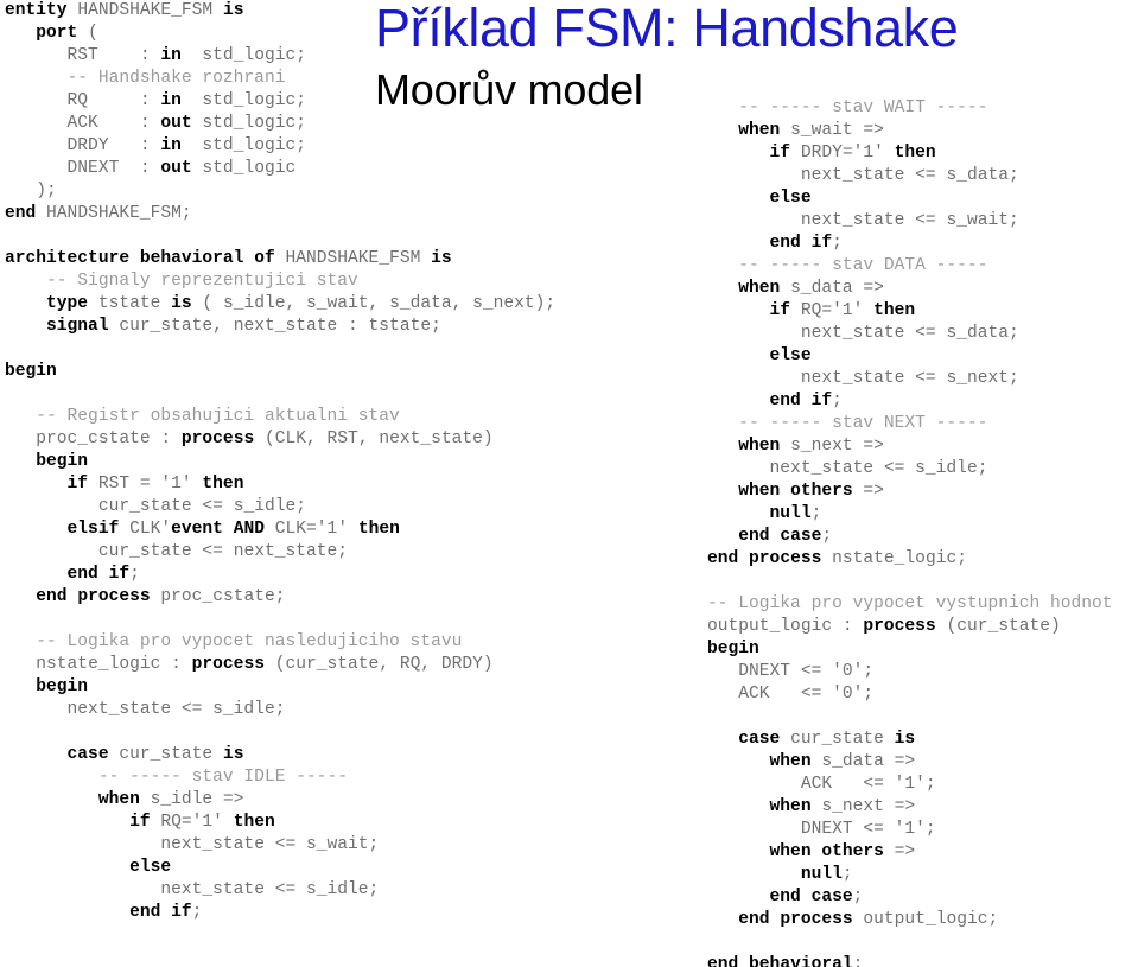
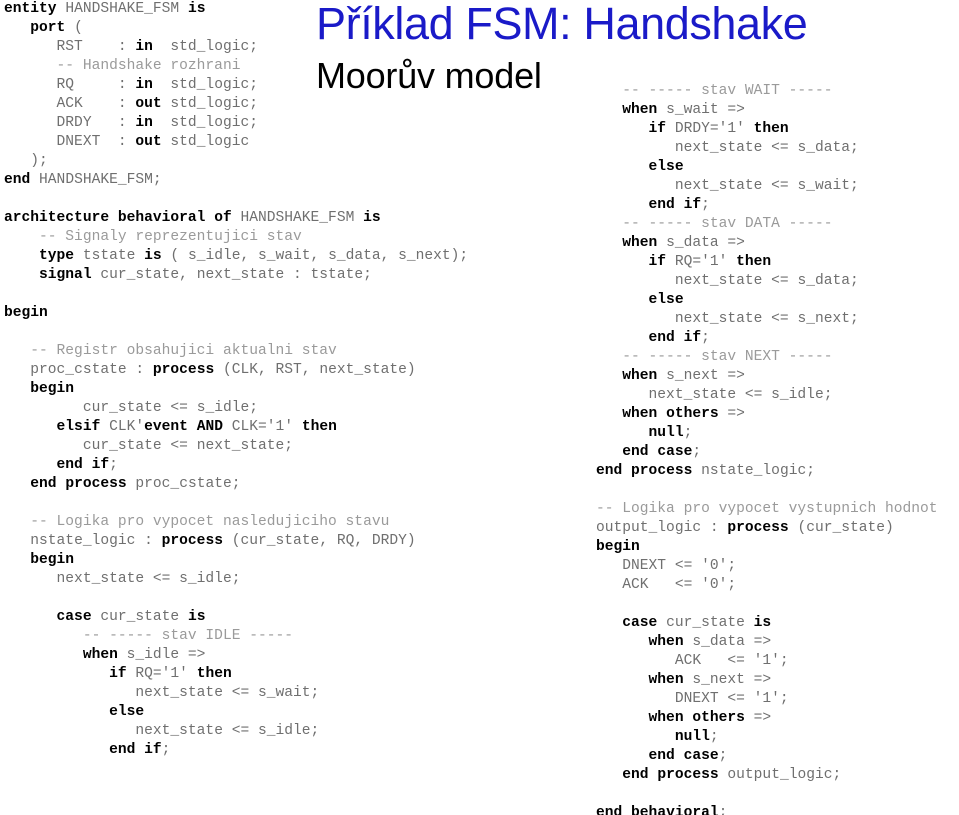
  Příklad FSM: Handshake
  Moorův model
  entity HANDSHAKE_FSM is
  port (
  RST : in std_logic;
  -- Handshake rozhrani
  RQ : in std_logic;
  ACK : out std_logic;
  DRDY : in std_logic;
  DNEXT : out std_logic
  );
  end HANDSHAKE_FSM;
  architecture behavioral of HANDSHAKE_FSM is
  -- Signaly reprezentujici stav
  type tstate is ( s_idle, s_wait, s_data, s_next);
  signal cur_state, next_state : tstate;
  begin
  -- Registr obsahujici aktualni stav
  proc_cstate : process (CLK, RST, next_state)
  begin
- if RST = '1' then
  cur_state <= s_idle;
  elsif CLK'event AND CLK='1' then
  cur_state <= next_state;
  end if;
  end process proc_cstate;
  -- Logika pro vypocet nasledujiciho stavu
  nstate_logic : process (cur_state, RQ, DRDY)
  begin
  next_state <= s_idle;
  case cur_state is
  -- ----- stav IDLE -----
  when s_idle =>
  if RQ='1' then
  next_state <= s_wait;
  else
  next_state <= s_idle;
  end if;
  -- ----- stav WAIT -----
  when s_wait =>
  if DRDY='1' then
  next_state <= s_data;
  else
  next_state <= s_wait;
  end if;
  -- ----- stav DATA -----
  when s_data =>
  if RQ='1' then
  next_state <= s_data;
  else
  next_state <= s_next;
  end if;
  -- ----- stav NEXT -----
  when s_next =>
  next_state <= s_idle;
  when others =>
  null;
  end case;
  end process nstate_logic;
  -- Logika pro vypocet vystupnich hodnot
  output_logic : process (cur_state)
  begin
  DNEXT <= '0';
  ACK <= '0';
  case cur_state is
  when s_data =>
  ACK <= '1';
  when s_next =>
  DNEXT <= '1';
  when others =>
  null;
  end case;
  end process output_logic;
  end behavioral;
